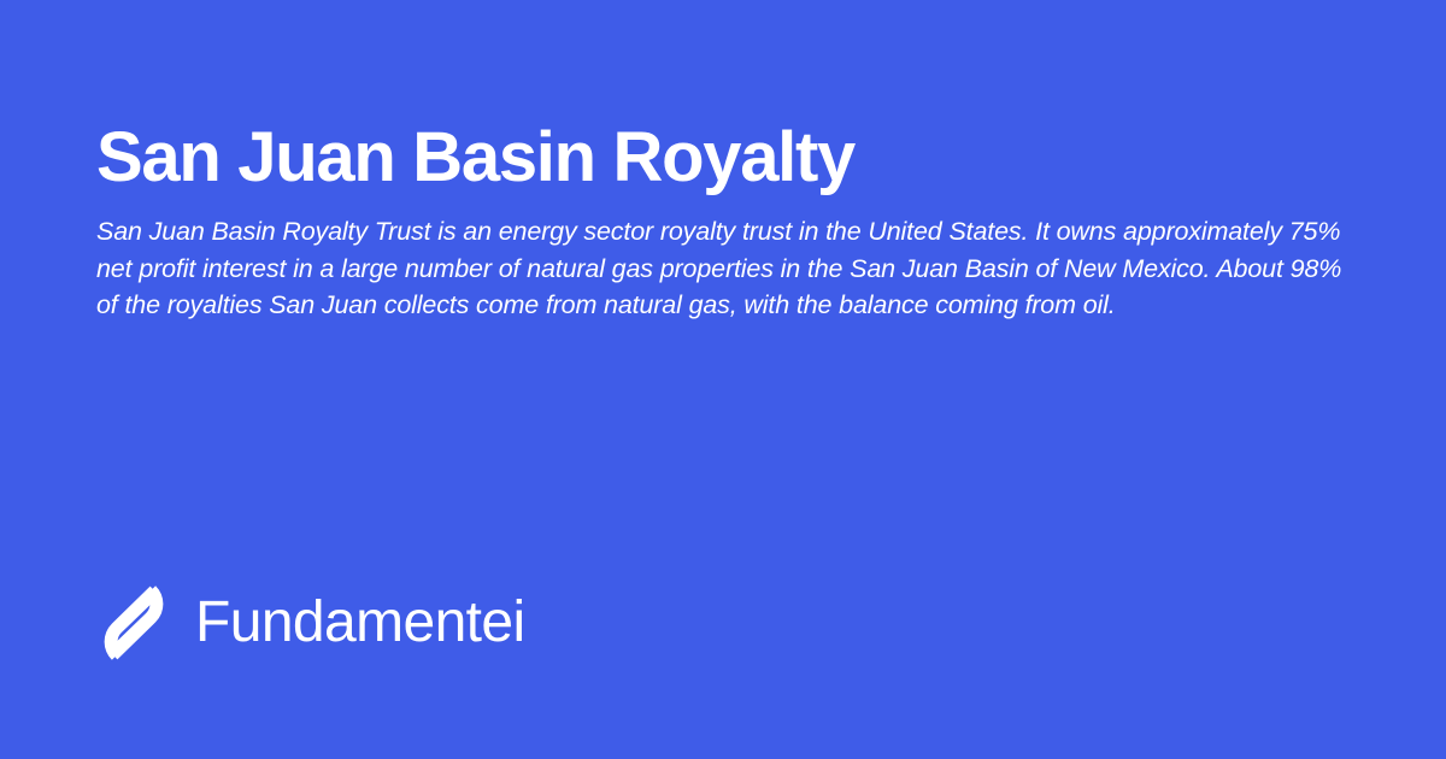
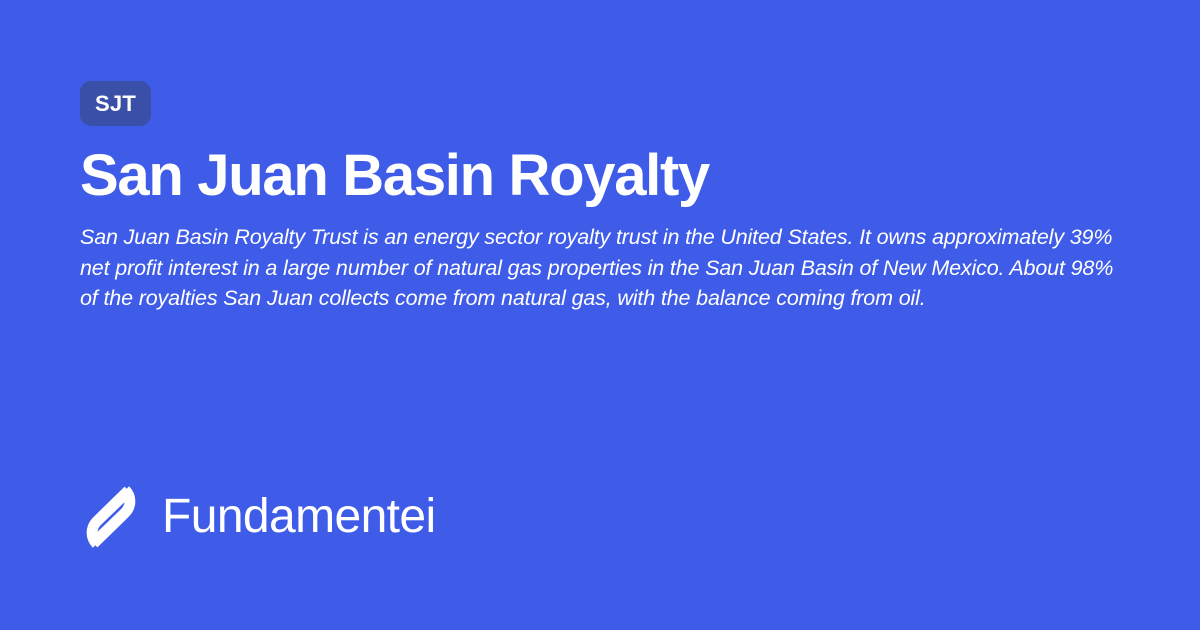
+ SJT
  San Juan Basin Royalty
- San Juan Basin Royalty Trust is an energy sector royalty trust in the United States. It owns approximately 75% net profit interest in a large number of natural gas properties in the San Juan Basin of New Mexico. About 98% of the royalties San Juan collects come from natural gas, with the balance coming from oil.
+ San Juan Basin Royalty Trust is an energy sector royalty trust in the United States. It owns approximately 39% net profit interest in a large number of natural gas properties in the San Juan Basin of New Mexico. About 98% of the royalties San Juan collects come from natural gas, with the balance coming from oil.
  Fundamentei
